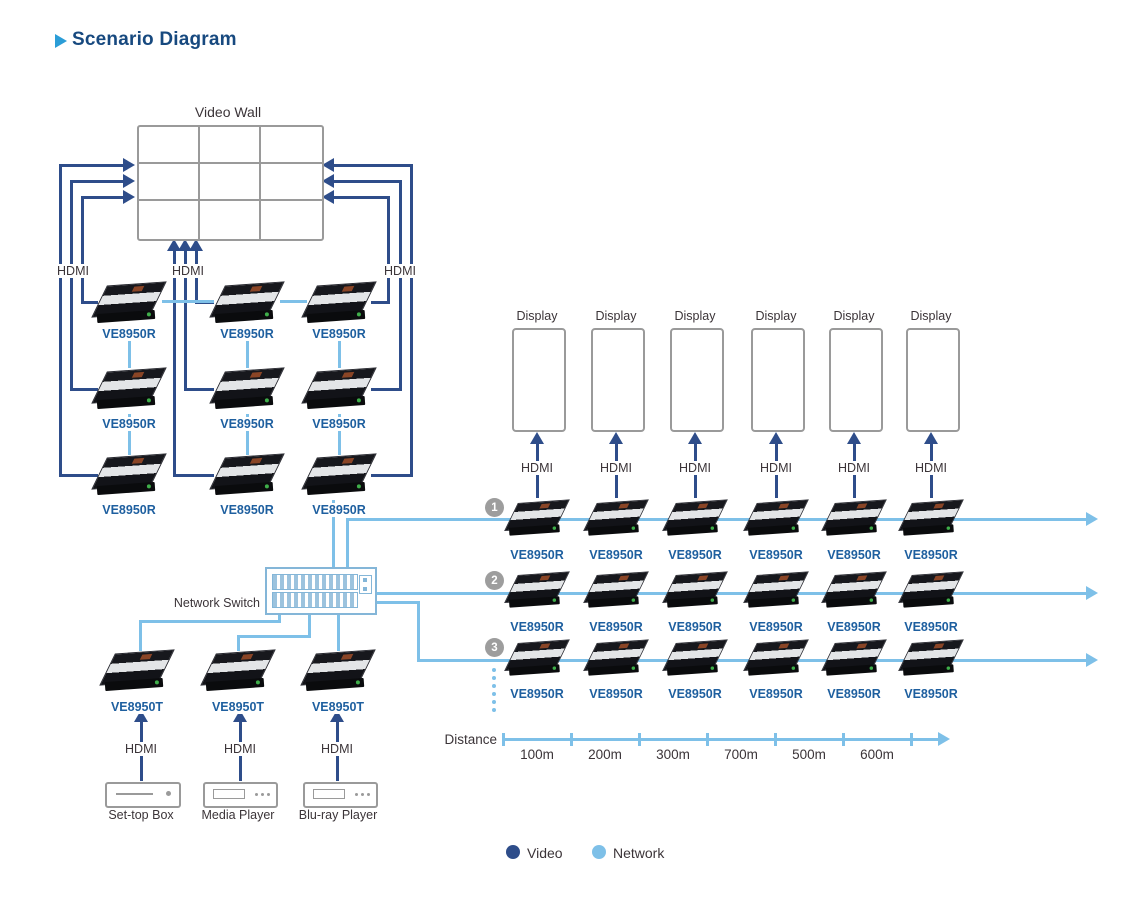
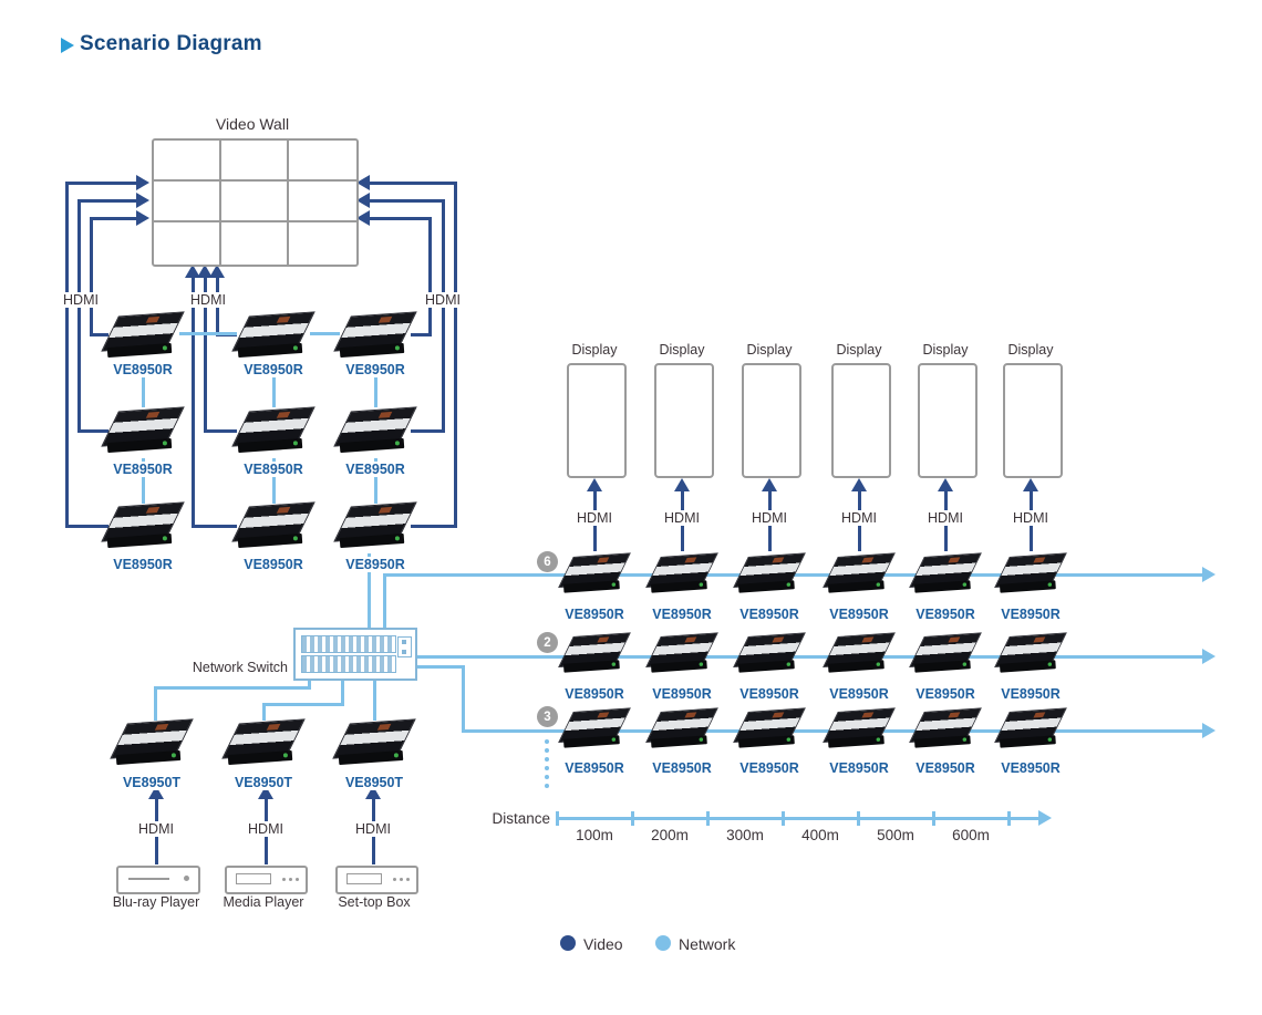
  Scenario Diagram
  Video Wall
  HDMI
  HDMI
  HDMI
  VE8950R
  VE8950R
  VE8950R
  VE8950R
  VE8950R
  VE8950R
  VE8950R
  VE8950R
  VE8950R
  Network Switch
  VE8950T
  VE8950T
  VE8950T
  HDMI
  HDMI
  HDMI
- Set-top Box
+ Blu-ray Player
  Media Player
- Blu-ray Player
+ Set-top Box
  Display
  Display
  Display
  Display
  Display
  Display
  HDMI
  HDMI
  HDMI
  HDMI
  HDMI
  HDMI
- 1
+ 6
  2
  3
  VE8950R
  VE8950R
  VE8950R
  VE8950R
  VE8950R
  VE8950R
  VE8950R
  VE8950R
  VE8950R
  VE8950R
  VE8950R
  VE8950R
  VE8950R
  VE8950R
  VE8950R
  VE8950R
  VE8950R
  VE8950R
  Distance
  100m
  200m
  300m
- 700m
+ 400m
  500m
  600m
  Video
  Network
